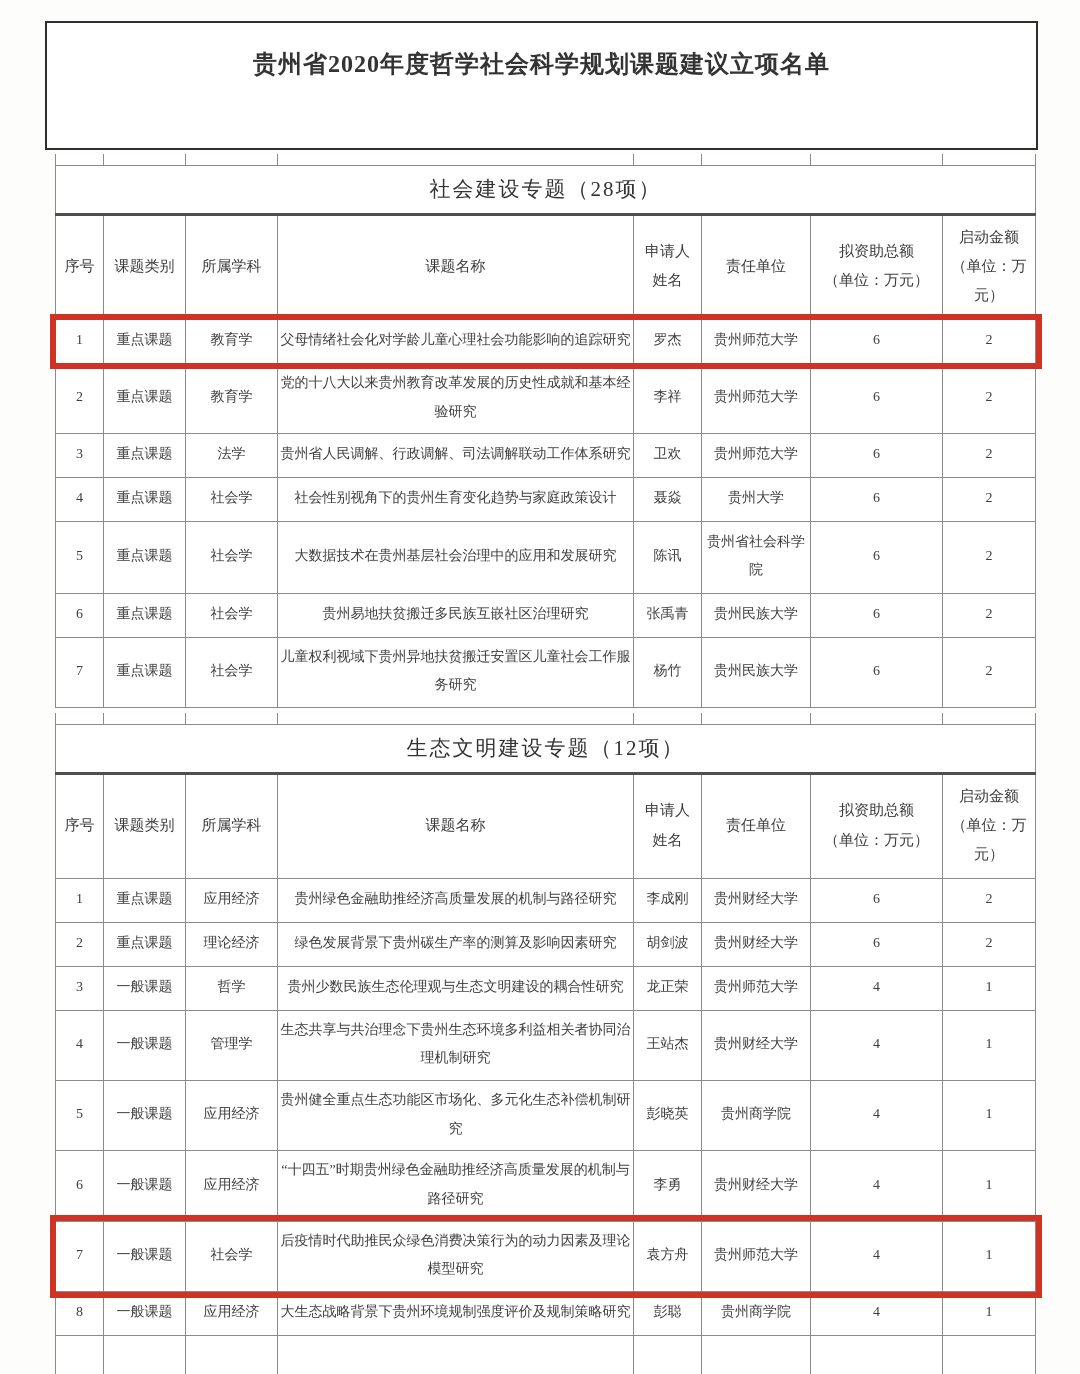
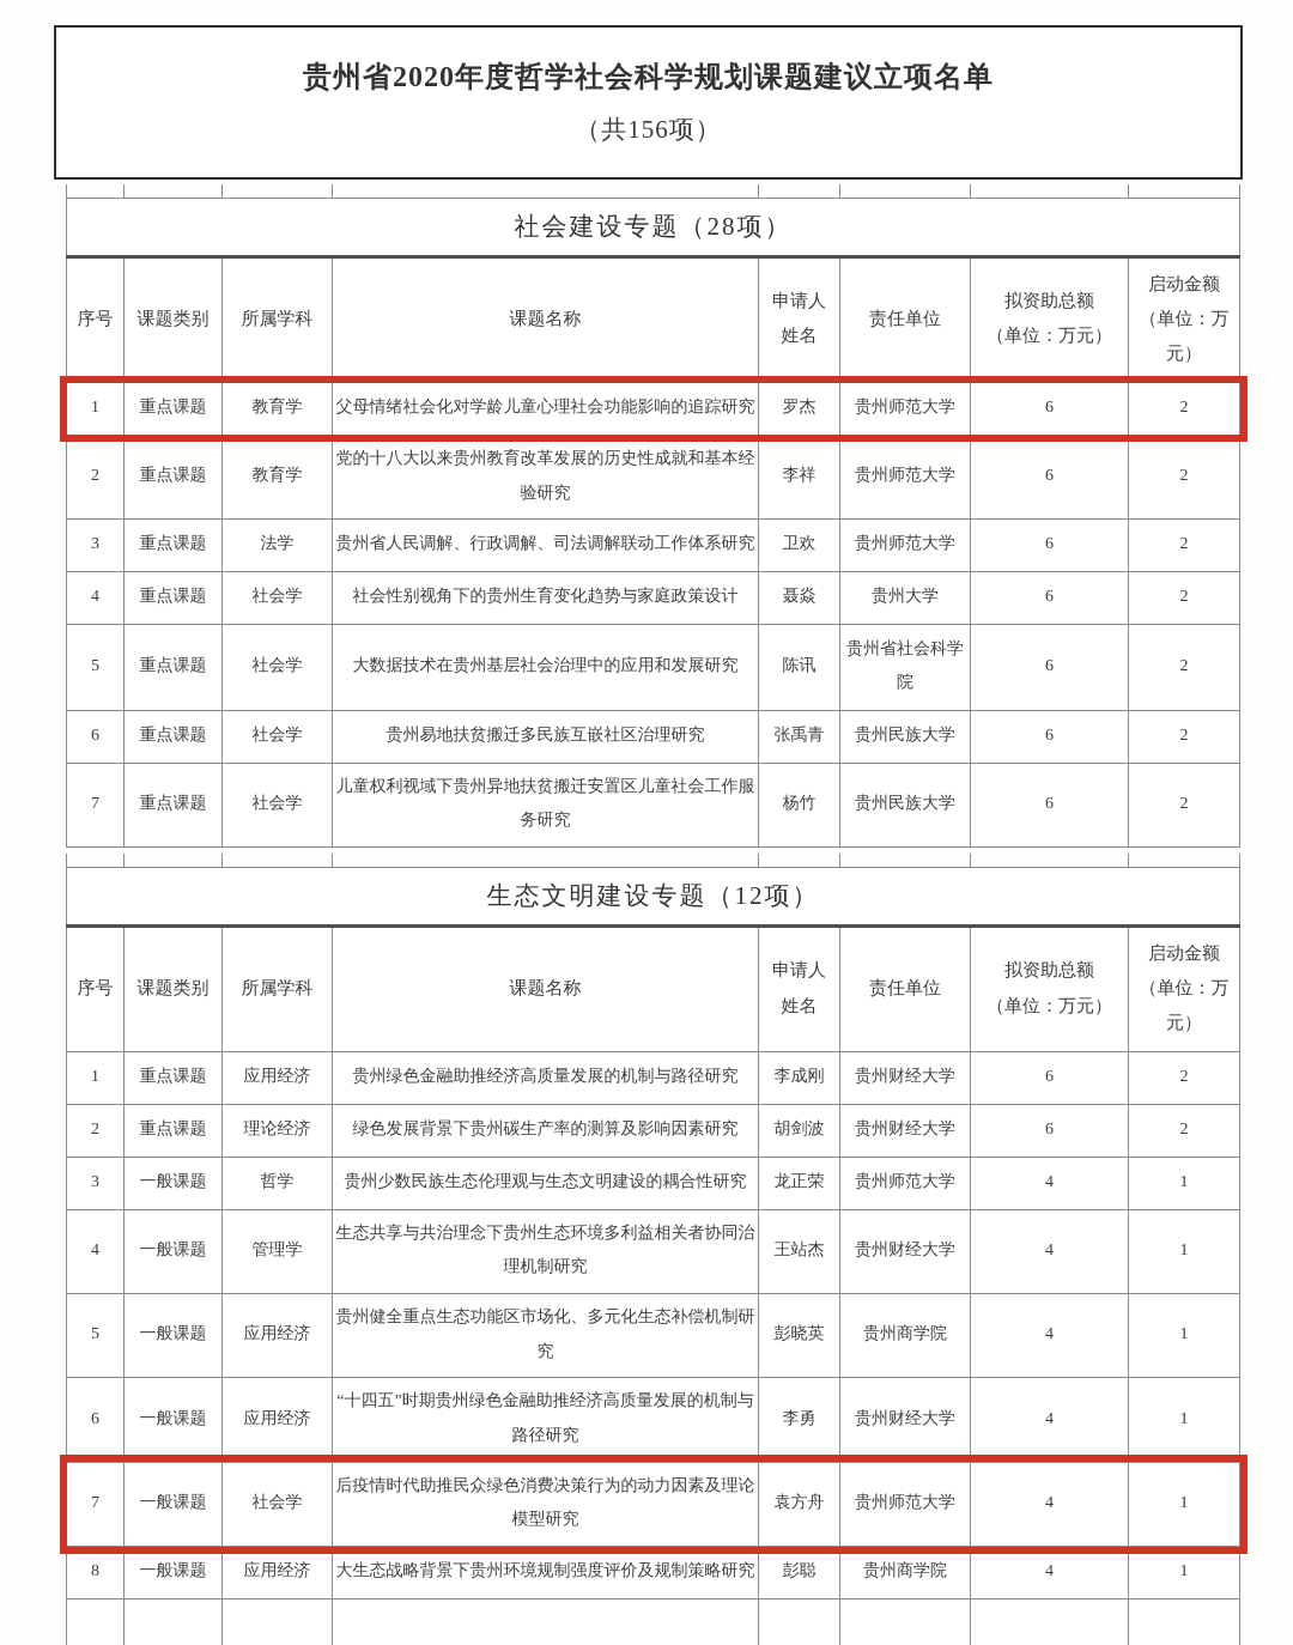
  贵州省2020年度哲学社会科学规划课题建议立项名单
+ （共156项）
  社会建设专题（28项）
  序号	课题类别	所属学科	课题名称	申请人 姓名	责任单位	拟资助总额 （单位：万元）	启动金额 （单位：万 元）
  1	重点课题	教育学	父母情绪社会化对学龄儿童心理社会功能影响的追踪研究	罗杰	贵州师范大学	6	2
  2	重点课题	教育学	党的十八大以来贵州教育改革发展的历史性成就和基本经验研究	李祥	贵州师范大学	6	2
  3	重点课题	法学	贵州省人民调解、行政调解、司法调解联动工作体系研究	卫欢	贵州师范大学	6	2
  4	重点课题	社会学	社会性别视角下的贵州生育变化趋势与家庭政策设计	聂焱	贵州大学	6	2
  5	重点课题	社会学	大数据技术在贵州基层社会治理中的应用和发展研究	陈讯	贵州省社会科学院	6	2
  6	重点课题	社会学	贵州易地扶贫搬迁多民族互嵌社区治理研究	张禹青	贵州民族大学	6	2
  7	重点课题	社会学	儿童权利视域下贵州异地扶贫搬迁安置区儿童社会工作服务研究	杨竹	贵州民族大学	6	2
  生态文明建设专题（12项）
  序号	课题类别	所属学科	课题名称	申请人 姓名	责任单位	拟资助总额 （单位：万元）	启动金额 （单位：万 元）
  1	重点课题	应用经济	贵州绿色金融助推经济高质量发展的机制与路径研究	李成刚	贵州财经大学	6	2
  2	重点课题	理论经济	绿色发展背景下贵州碳生产率的测算及影响因素研究	胡剑波	贵州财经大学	6	2
  3	一般课题	哲学	贵州少数民族生态伦理观与生态文明建设的耦合性研究	龙正荣	贵州师范大学	4	1
  4	一般课题	管理学	生态共享与共治理念下贵州生态环境多利益相关者协同治理机制研究	王站杰	贵州财经大学	4	1
  5	一般课题	应用经济	贵州健全重点生态功能区市场化、多元化生态补偿机制研究	彭晓英	贵州商学院	4	1
  6	一般课题	应用经济	“十四五”时期贵州绿色金融助推经济高质量发展的机制与路径研究	李勇	贵州财经大学	4	1
  7	一般课题	社会学	后疫情时代助推民众绿色消费决策行为的动力因素及理论模型研究	袁方舟	贵州师范大学	4	1
  8	一般课题	应用经济	大生态战略背景下贵州环境规制强度评价及规制策略研究	彭聪	贵州商学院	4	1
